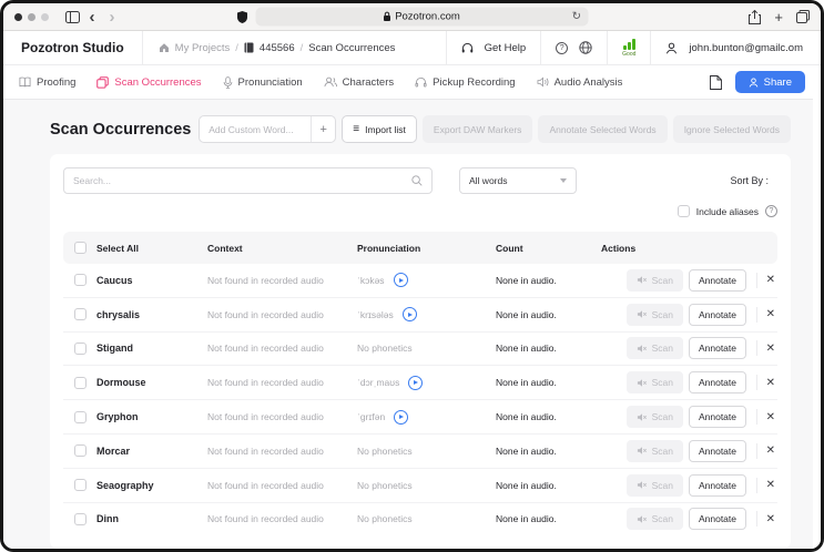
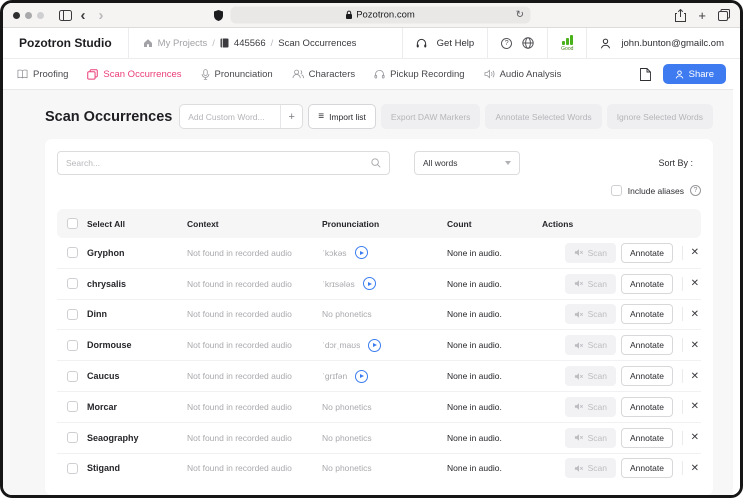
  ‹
  ›
  Pozotron.com
  ↻
  +
  Pozotron Studio
  My Projects
  /
  445566
  /
  Scan Occurrences
  Get Help
  john.bunton@gmailc.om
  Proofing
  Scan Occurrences
  Pronunciation
  Characters
  Pickup Recording
  Audio Analysis
  Share
  Scan Occurrences
  Add Custom Word...
  +
  ≡
  Import list
  Export DAW Markers
  Annotate Selected Words
  Ignore Selected Words
  Search...
  All words
  Sort By :
  Include aliases
  Select All
  Context
  Pronunciation
  Count
  Actions
- Caucus
+ Gryphon
  Not found in recorded audio
  ˈkɔkəs
  None in audio.
  Scan
  Annotate
  ✕
  chrysalis
  Not found in recorded audio
  ˈkrɪsələs
  None in audio.
  Scan
  Annotate
  ✕
- Stigand
+ Dinn
  Not found in recorded audio
  No phonetics
  None in audio.
  Scan
  Annotate
  ✕
  Dormouse
  Not found in recorded audio
  ˈdɔrˌmaʊs
  None in audio.
  Scan
  Annotate
  ✕
- Gryphon
+ Caucus
  Not found in recorded audio
  ˈgrɪfən
  None in audio.
  Scan
  Annotate
  ✕
  Morcar
  Not found in recorded audio
  No phonetics
  None in audio.
  Scan
  Annotate
  ✕
  Seaography
  Not found in recorded audio
  No phonetics
  None in audio.
  Scan
  Annotate
  ✕
- Dinn
+ Stigand
  Not found in recorded audio
  No phonetics
  None in audio.
  Scan
  Annotate
  ✕
